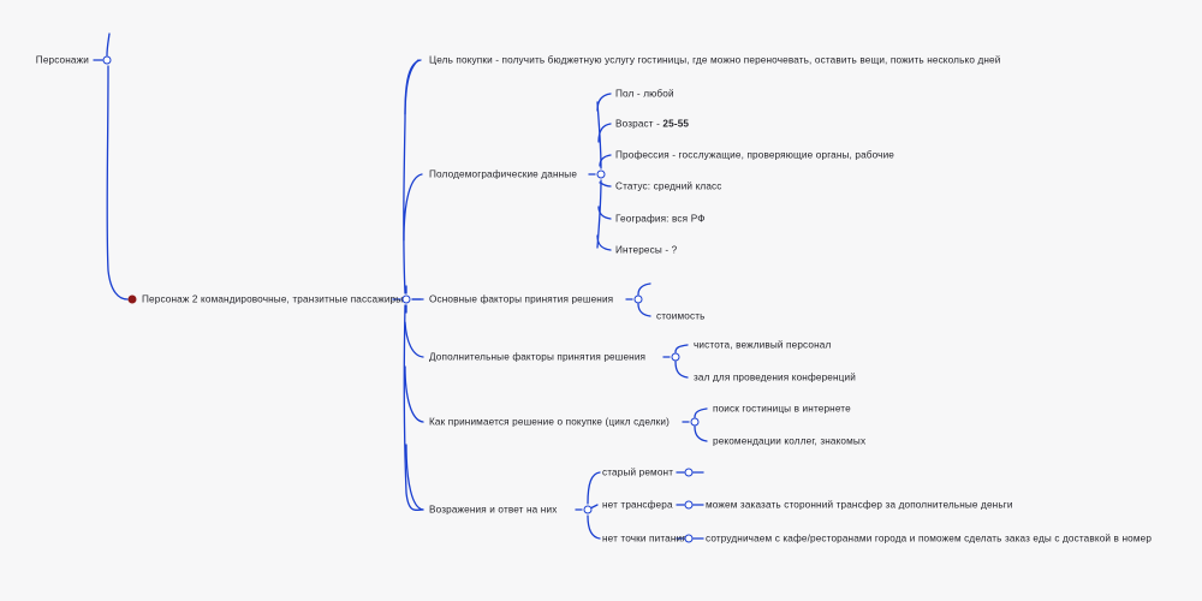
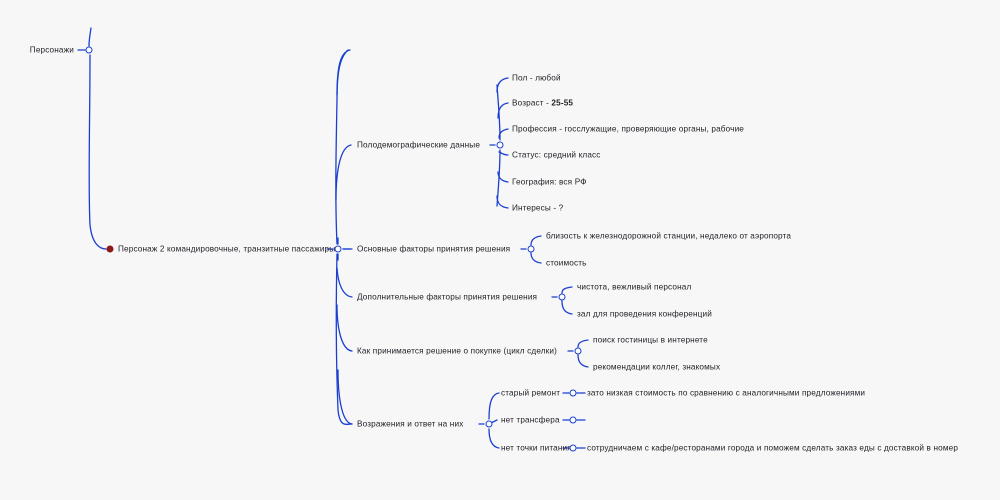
  Персонажи
  Персонаж 2 командировочные, транзитные пассажиры
- Цель покупки - получить бюджетную услугу гостиницы, где можно переночевать, оставить вещи, пожить несколько дней
  Полодемографические данные
  Пол - любой
  Возраст - 25-55
  Профессия - госслужащие, проверяющие органы, рабочие
  Статус: средний класс
  География: вся РФ
  Интересы - ?
  Основные факторы принятия решения
+ близость к железнодорожной станции, недалеко от аэропорта
  стоимость
  Дополнительные факторы принятия решения
  чистота, вежливый персонал
  зал для проведения конференций
  Как принимается решение о покупке (цикл сделки)
  поиск гостиницы в интернете
  рекомендации коллег, знакомых
  Возражения и ответ на них
  старый ремонт
+ зато низкая стоимость по сравнению с аналогичными предложениями
  нет трансфера
- можем заказать сторонний трансфер за дополнительные деньги
  нет точки питани
  сотрудничаем с кафе/ресторанами города и поможем сделать заказ еды с доставкой в номер
